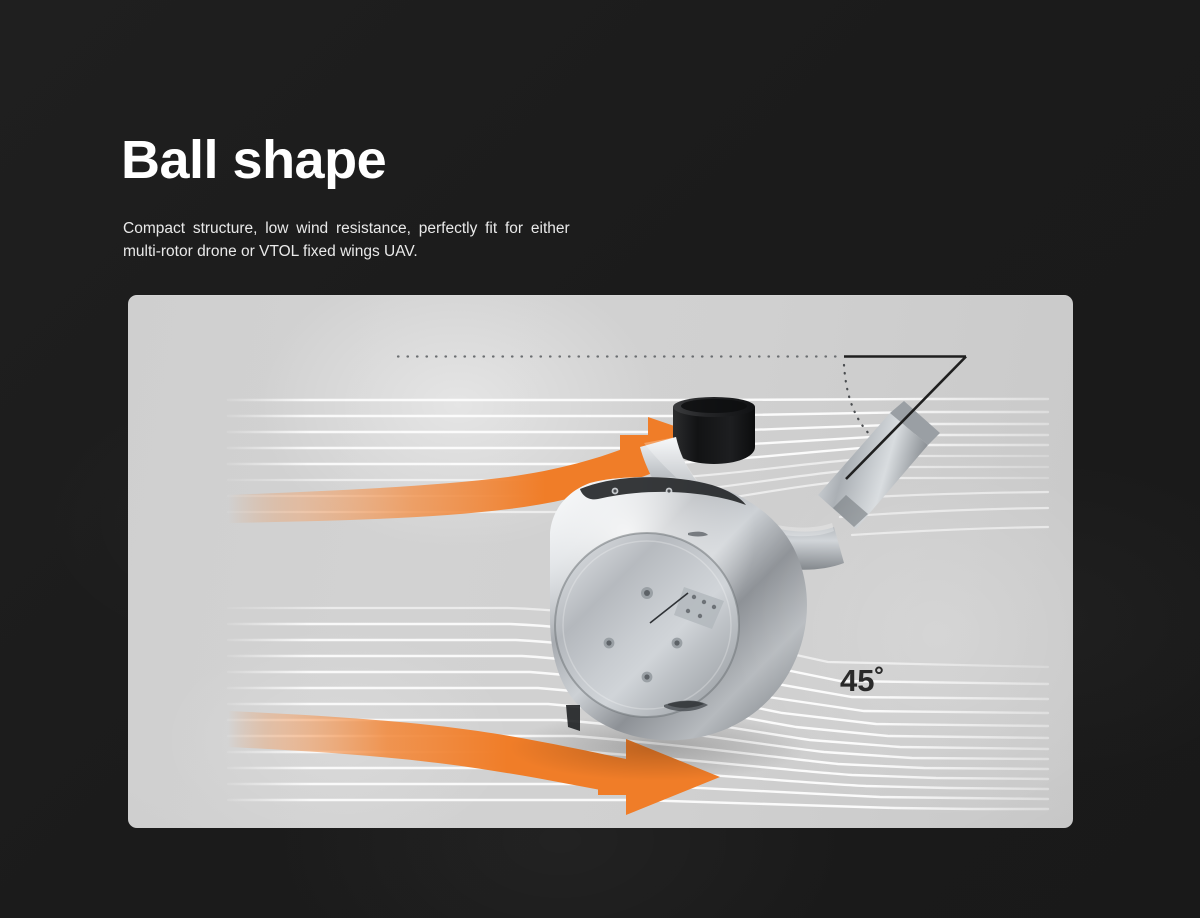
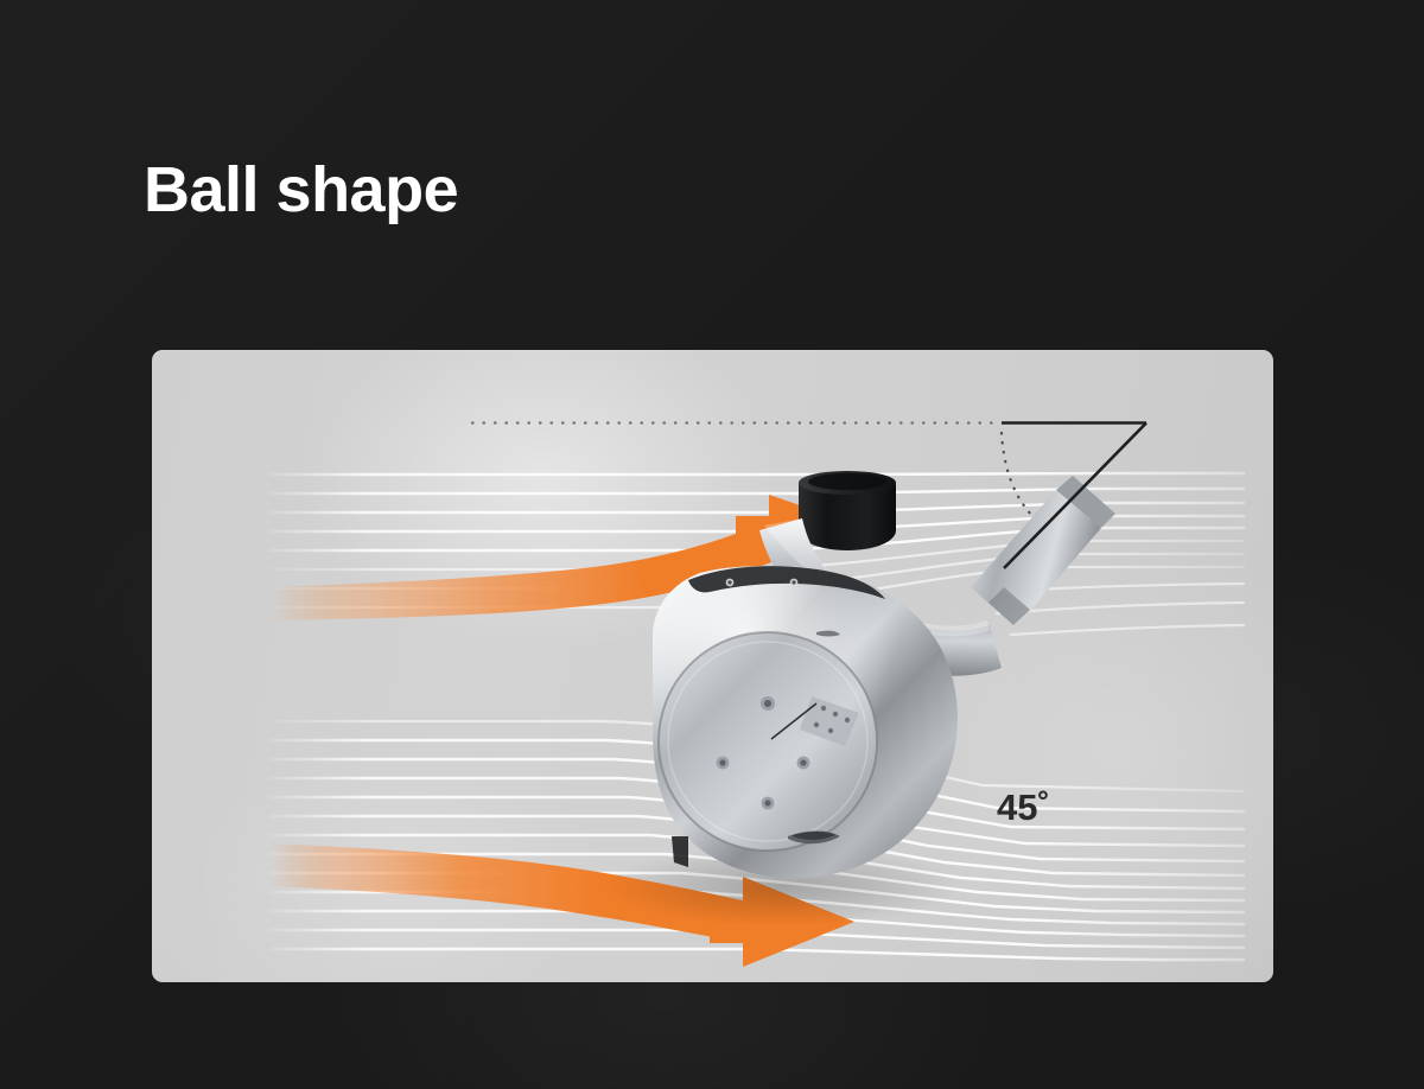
  Ball shape
- Compact structure, low wind resistance, perfectly fit for either
- multi-rotor drone or VTOL fixed wings UAV.
  45˚
